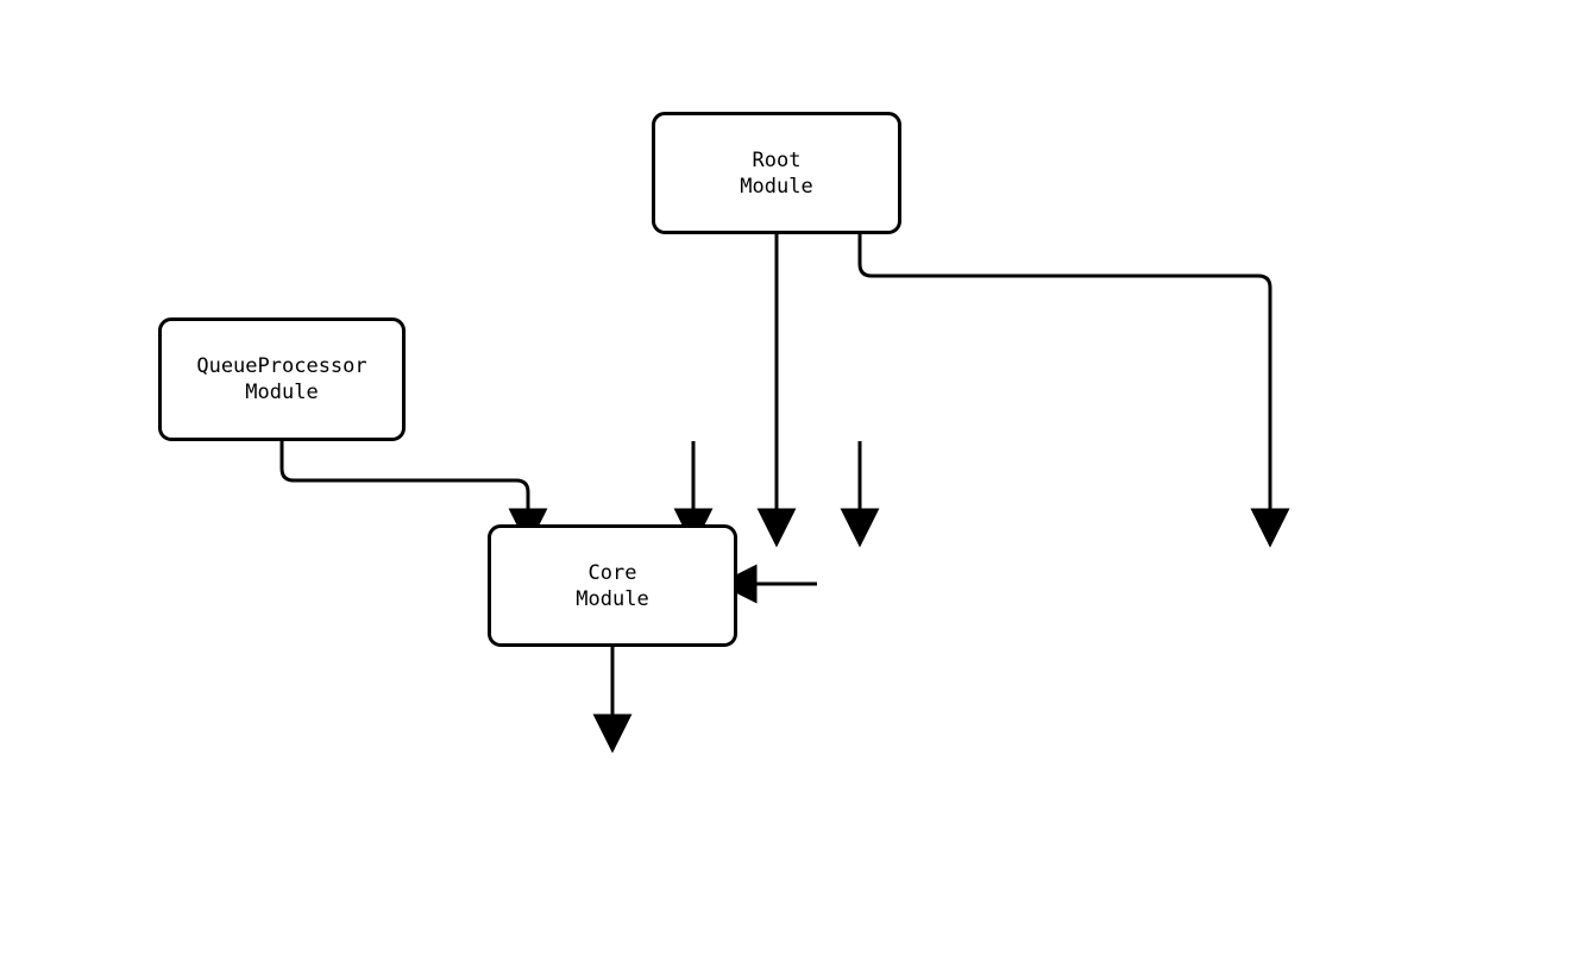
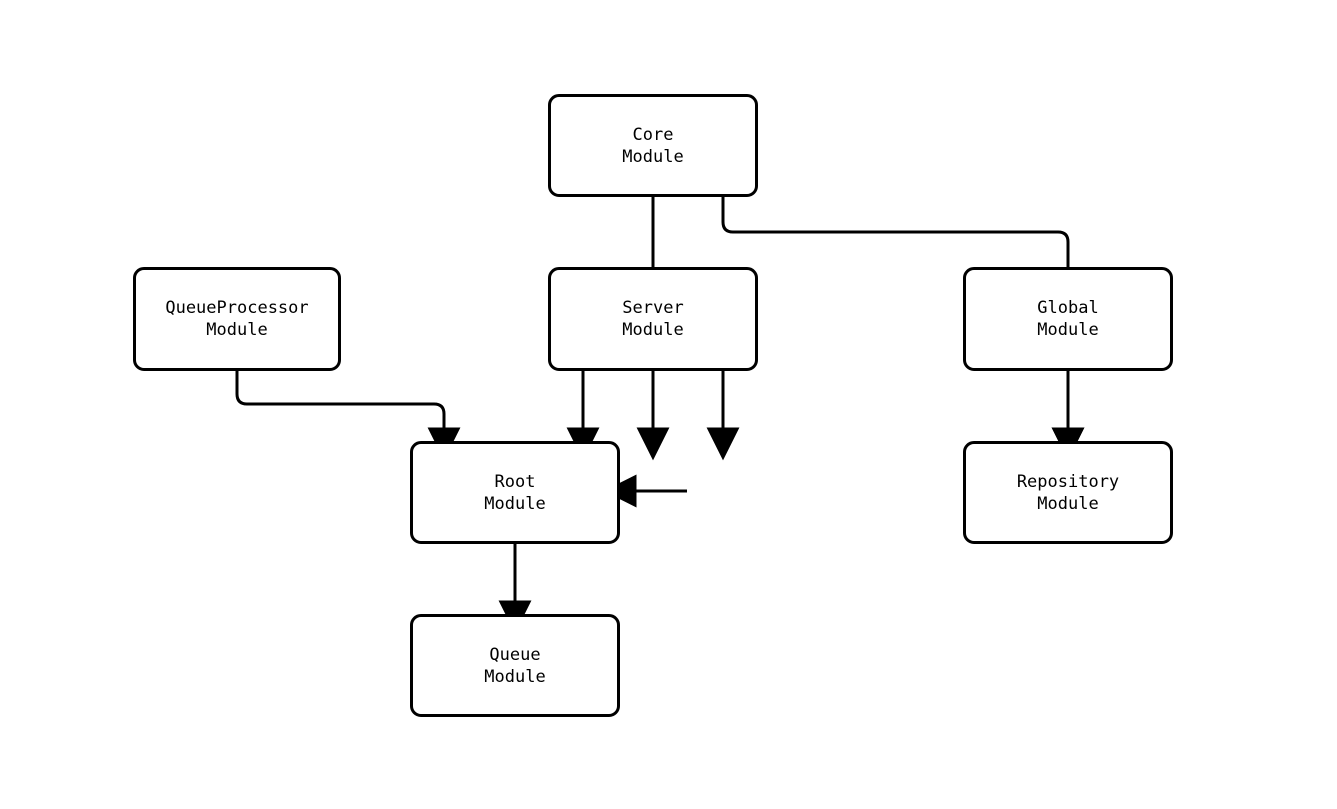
- Root Module
+ Core Module
  QueueProcessor Module
+ Server Module
+ Global Module
- Core Module
+ Root Module
+ Repository Module
+ Queue Module
